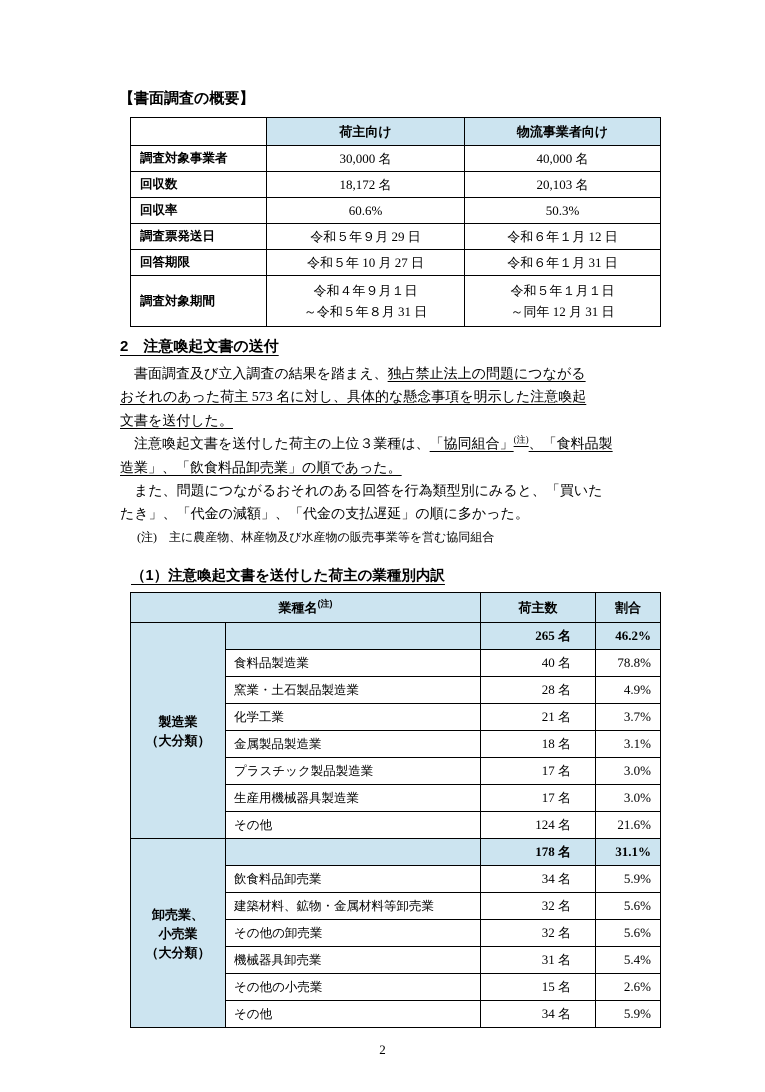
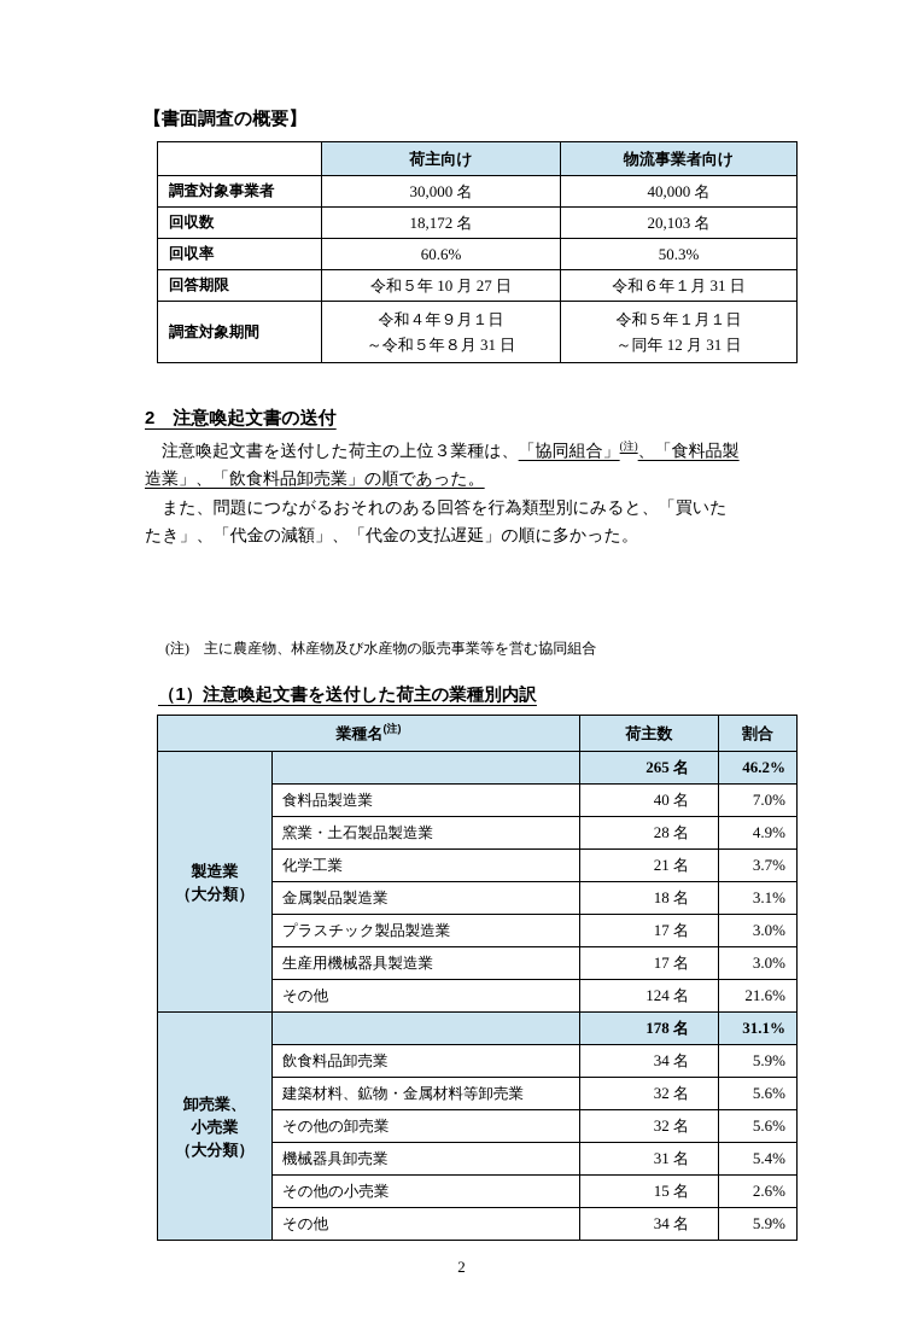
  【書面調査の概要】
  	荷主向け	物流事業者向け
  調査対象事業者	30,000 名	40,000 名
  回収数	18,172 名	20,103 名
  回収率	60.6%	50.3%
- 調査票発送日	令和５年９月 29 日	令和６年１月 12 日
  回答期限	令和５年 10 月 27 日	令和６年１月 31 日
  調査対象期間	令和４年９月１日 ～令和５年８月 31 日	令和５年１月１日 ～同年 12 月 31 日
  2 注意喚起文書の送付
- 書面調査及び立入調査の結果を踏まえ、独占禁止法上の問題につながる
- おそれのあった荷主 573 名に対し、具体的な懸念事項を明示した注意喚起
- 文書を送付した。
  注意喚起文書を送付した荷主の上位３業種は、「協同組合」(注)、「食料品製
  造業」、「飲食料品卸売業」の順であった。
  また、問題につながるおそれのある回答を行為類型別にみると、「買いた
  たき」、「代金の減額」、「代金の支払遅延」の順に多かった。
  (注) 主に農産物、林産物及び水産物の販売事業等を営む協同組合
  （1）注意喚起文書を送付した荷主の業種別内訳
  業種名(注)	荷主数	割合
  製造業 （大分類）		265 名	46.2%
- 食料品製造業	40 名	78.8%
+ 食料品製造業	40 名	7.0%
  窯業・土石製品製造業	28 名	4.9%
  化学工業	21 名	3.7%
  金属製品製造業	18 名	3.1%
  プラスチック製品製造業	17 名	3.0%
  生産用機械器具製造業	17 名	3.0%
  その他	124 名	21.6%
  卸売業、 小売業 （大分類）		178 名	31.1%
  飲食料品卸売業	34 名	5.9%
  建築材料、鉱物・金属材料等卸売業	32 名	5.6%
  その他の卸売業	32 名	5.6%
  機械器具卸売業	31 名	5.4%
  その他の小売業	15 名	2.6%
  その他	34 名	5.9%
  2
